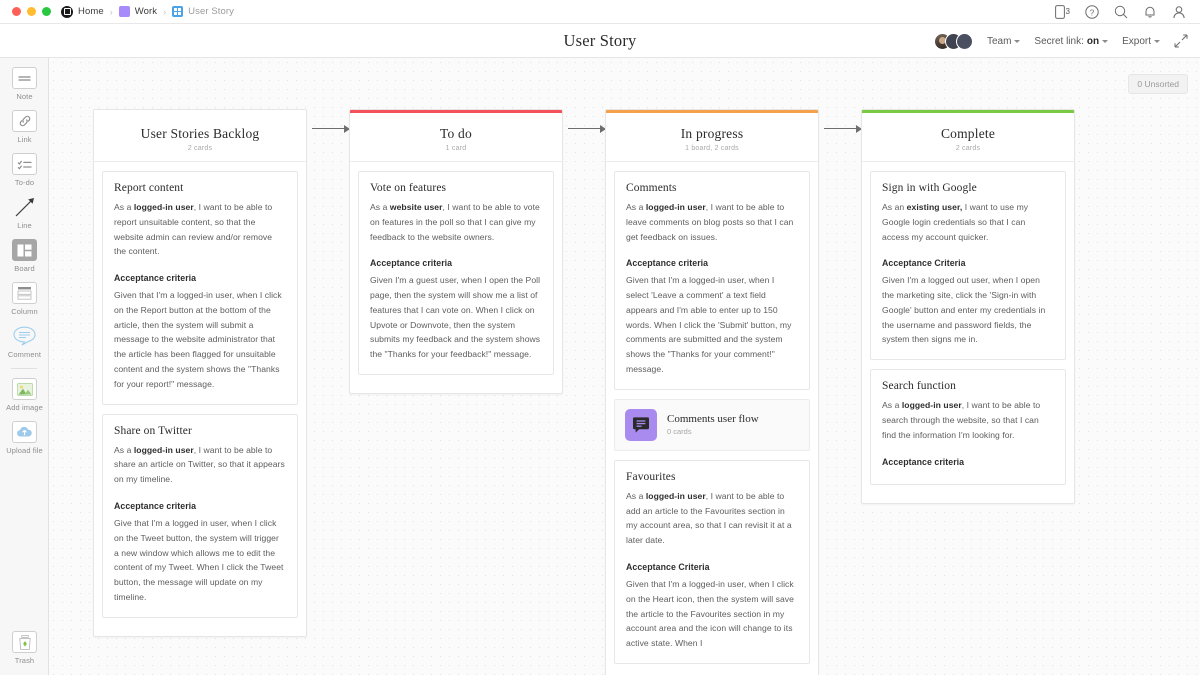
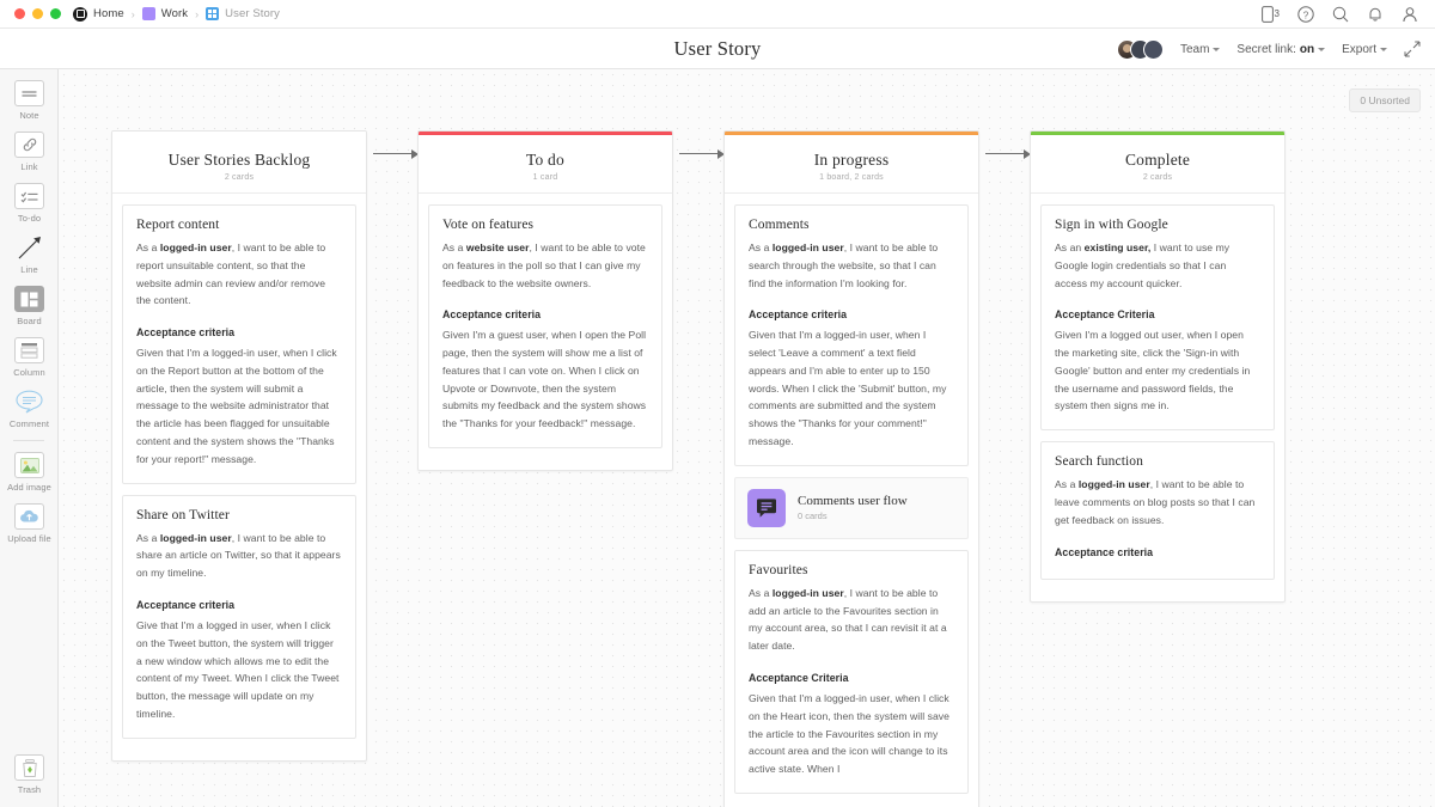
  Home
  ›
  Work
  ›
  User Story
  3
  ?
  User Story
  Team
  Secret link:
  on
  Export
  Note
  Link
  To-do
  Line
  Board
  Column
  Comment
  Add image
  Upload file
  Trash
  0 Unsorted
  User Stories Backlog
  Report content
  As a logged-in user, I want to be able to report unsuitable content, so that the website admin can review and/or remove the content.
  Acceptance criteria
  Given that I'm a logged-in user, when I click on the Report button at the bottom of the article, then the system will submit a message to the website administrator that the article has been flagged for unsuitable content and the system shows the "Thanks for your report!" message.
  Share on Twitter
  As a logged-in user, I want to be able to share an article on Twitter, so that it appears on my timeline.
  Acceptance criteria
  Give that I'm a logged in user, when I click on the Tweet button, the system will trigger a new window which allows me to edit the content of my Tweet. When I click the Tweet button, the message will update on my timeline.
  To do
  Vote on features
  As a website user, I want to be able to vote on features in the poll so that I can give my feedback to the website owners.
  Acceptance criteria
  Given I'm a guest user, when I open the Poll page, then the system will show me a list of features that I can vote on. When I click on Upvote or Downvote, then the system submits my feedback and the system shows the "Thanks for your feedback!" message.
  In progress
  Comments
- As a logged-in user, I want to be able to leave comments on blog posts so that I can get feedback on issues.
+ As a logged-in user, I want to be able to search through the website, so that I can find the information I'm looking for.
  Acceptance criteria
  Given that I'm a logged-in user, when I select 'Leave a comment' a text field appears and I'm able to enter up to 150 words. When I click the 'Submit' button, my comments are submitted and the system shows the "Thanks for your comment!" message.
  Comments user flow
  0 cards
  Favourites
  As a logged-in user, I want to be able to add an article to the Favourites section in my account area, so that I can revisit it at a later date.
  Acceptance Criteria
  Given that I'm a logged-in user, when I click on the Heart icon, then the system will save the article to the Favourites section in my account area and the icon will change to its active state. When I
  Complete
  Sign in with Google
  As an existing user, I want to use my Google login credentials so that I can access my account quicker.
  Acceptance Criteria
  Given I'm a logged out user, when I open the marketing site, click the 'Sign-in with Google' button and enter my credentials in the username and password fields, the system then signs me in.
  Search function
- As a logged-in user, I want to be able to search through the website, so that I can find the information I'm looking for.
+ As a logged-in user, I want to be able to leave comments on blog posts so that I can get feedback on issues.
  Acceptance criteria
